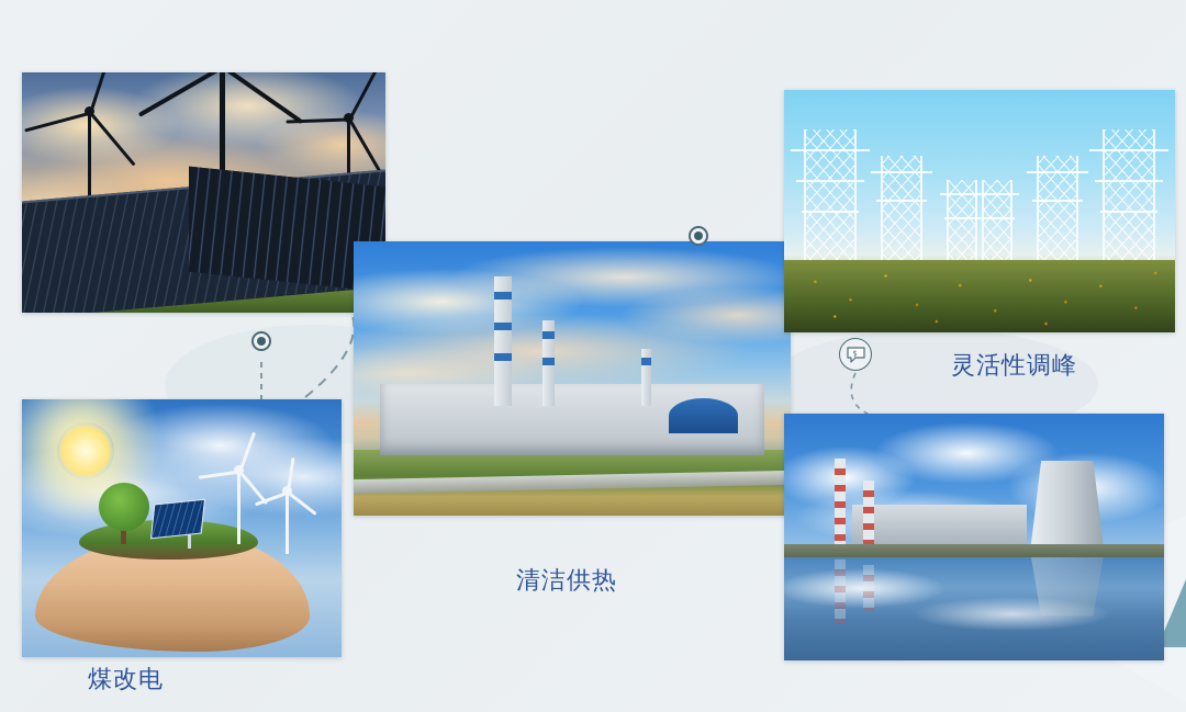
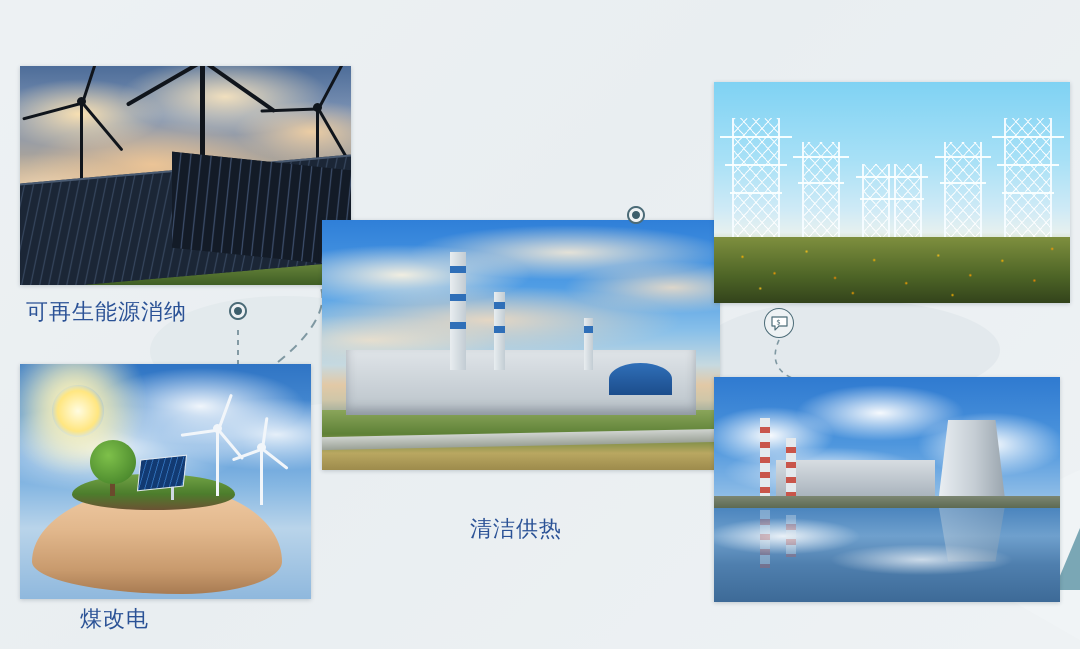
  $
+ 可再生能源消纳
  清洁供热
- 灵活性调峰
  煤改电
